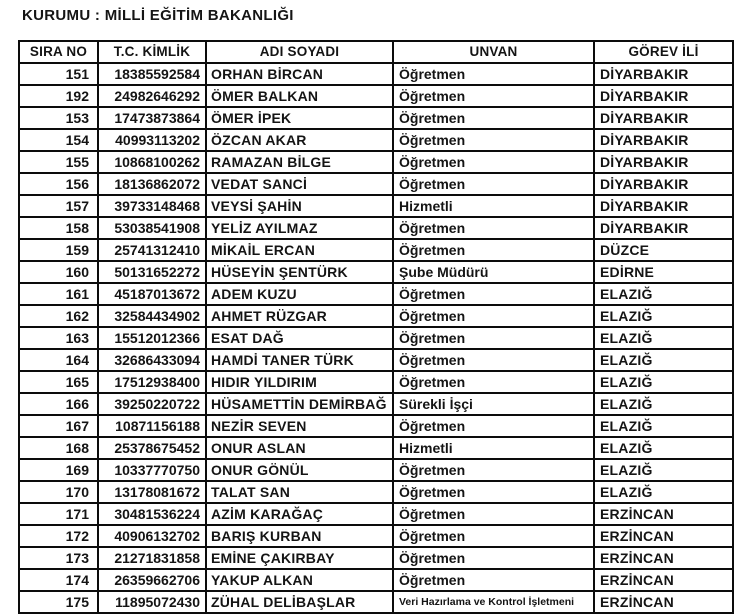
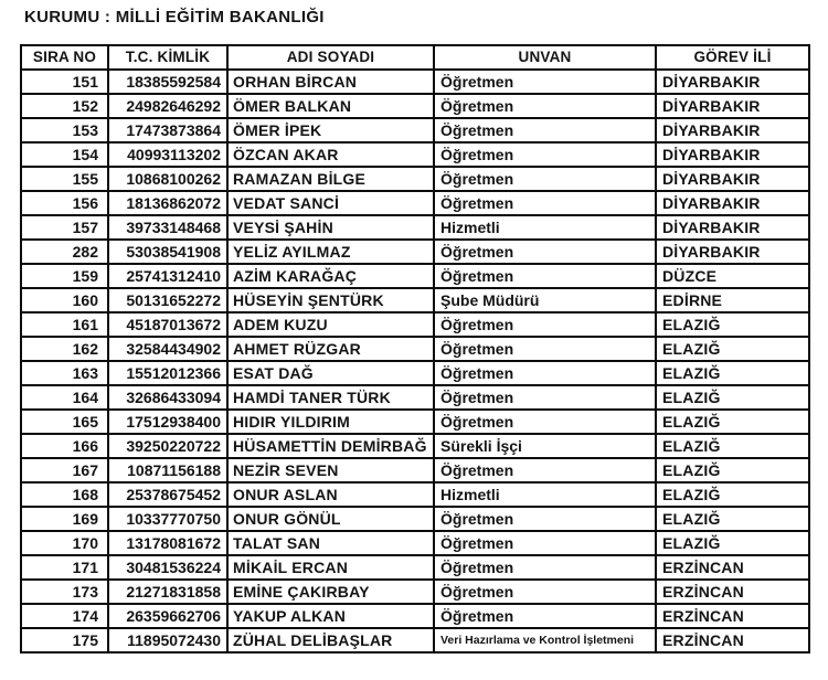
  KURUMU : MİLLİ EĞİTİM BAKANLIĞI
  SIRA NO	T.C. KİMLİK	ADI SOYADI	UNVAN	GÖREV İLİ
  151	18385592584	ORHAN BİRCAN	Öğretmen	DİYARBAKIR
- 192	24982646292	ÖMER BALKAN	Öğretmen	DİYARBAKIR
+ 152	24982646292	ÖMER BALKAN	Öğretmen	DİYARBAKIR
  153	17473873864	ÖMER İPEK	Öğretmen	DİYARBAKIR
  154	40993113202	ÖZCAN AKAR	Öğretmen	DİYARBAKIR
  155	10868100262	RAMAZAN BİLGE	Öğretmen	DİYARBAKIR
  156	18136862072	VEDAT SANCİ	Öğretmen	DİYARBAKIR
  157	39733148468	VEYSİ ŞAHİN	Hizmetli	DİYARBAKIR
- 158	53038541908	YELİZ AYILMAZ	Öğretmen	DİYARBAKIR
+ 282	53038541908	YELİZ AYILMAZ	Öğretmen	DİYARBAKIR
- 159	25741312410	MİKAİL ERCAN	Öğretmen	DÜZCE
+ 159	25741312410	AZİM KARAĞAÇ	Öğretmen	DÜZCE
  160	50131652272	HÜSEYİN ŞENTÜRK	Şube Müdürü	EDİRNE
  161	45187013672	ADEM KUZU	Öğretmen	ELAZIĞ
  162	32584434902	AHMET RÜZGAR	Öğretmen	ELAZIĞ
  163	15512012366	ESAT DAĞ	Öğretmen	ELAZIĞ
  164	32686433094	HAMDİ TANER TÜRK	Öğretmen	ELAZIĞ
  165	17512938400	HIDIR YILDIRIM	Öğretmen	ELAZIĞ
  166	39250220722	HÜSAMETTİN DEMİRBAĞ	Sürekli İşçi	ELAZIĞ
  167	10871156188	NEZİR SEVEN	Öğretmen	ELAZIĞ
  168	25378675452	ONUR ASLAN	Hizmetli	ELAZIĞ
  169	10337770750	ONUR GÖNÜL	Öğretmen	ELAZIĞ
  170	13178081672	TALAT SAN	Öğretmen	ELAZIĞ
- 171	30481536224	AZİM KARAĞAÇ	Öğretmen	ERZİNCAN
+ 171	30481536224	MİKAİL ERCAN	Öğretmen	ERZİNCAN
- 172	40906132702	BARIŞ KURBAN	Öğretmen	ERZİNCAN
  173	21271831858	EMİNE ÇAKIRBAY	Öğretmen	ERZİNCAN
  174	26359662706	YAKUP ALKAN	Öğretmen	ERZİNCAN
  175	11895072430	ZÜHAL DELİBAŞLAR	Veri Hazırlama ve Kontrol İşletmeni	ERZİNCAN
